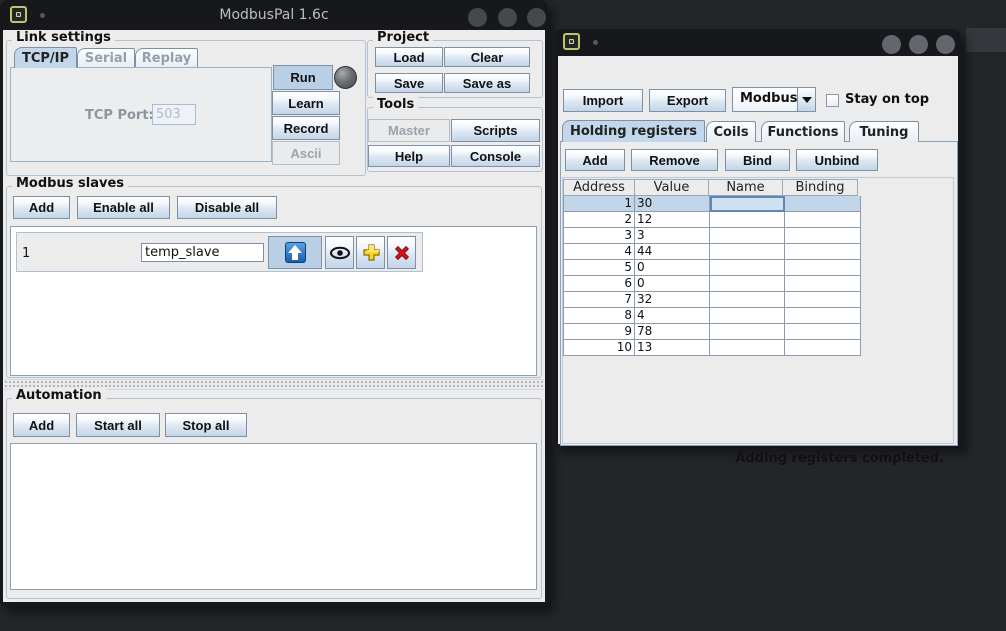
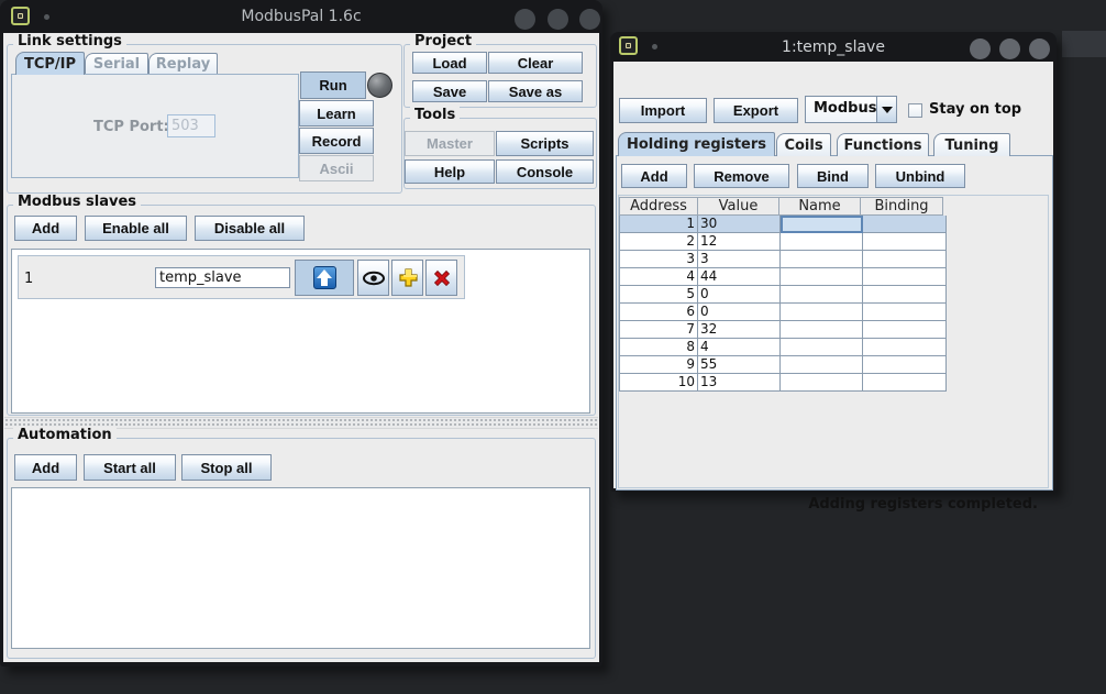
  ModbusPal 1.6c
  Link settings
  TCP/IP
  Serial
  Replay
  TCP Port
  503
  Run
  Learn
  Record
  Ascii
  Project
  Load
  Clear
  Save
  Save as
  Tools
  Master
  Scripts
  Help
  Console
  Modbus slaves
  Add
  Enable all
  Disable all
  1
  temp_slave
  Automation
  Add
  Start all
  Stop all
+ 1:temp_slave
  Import
  Export
  Modbus
  Stay on top
  Holding registers
  Coils
  Functions
  Tuning
  Add
  Remove
  Bind
  Unbind
  Address
  Value
  Name
  Binding
  1
  30
  2
  12
  3
  3
  4
  44
  5
  0
  6
  0
  7
  32
  8
  4
  9
- 78
+ 55
  10
  13
